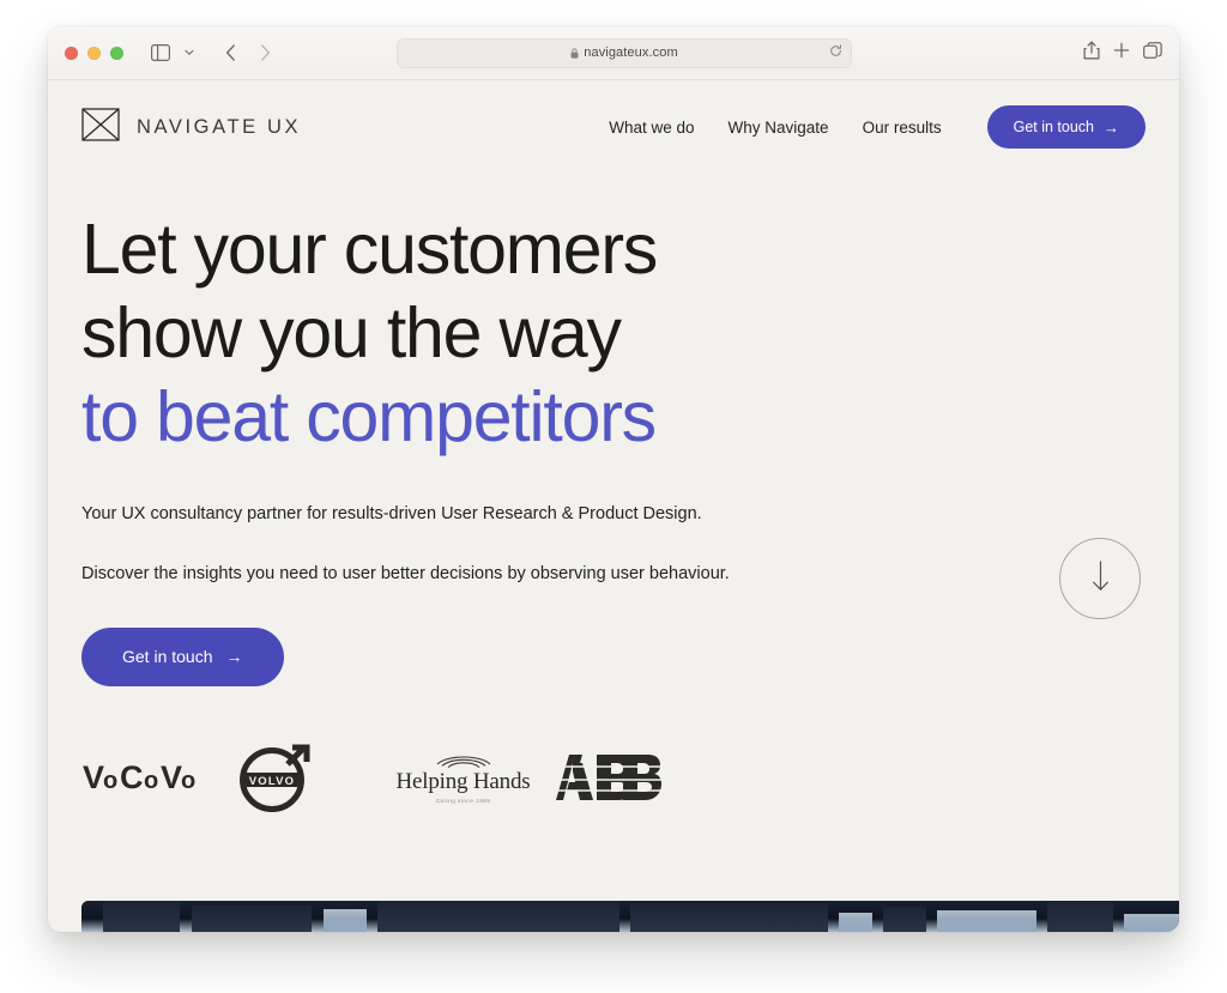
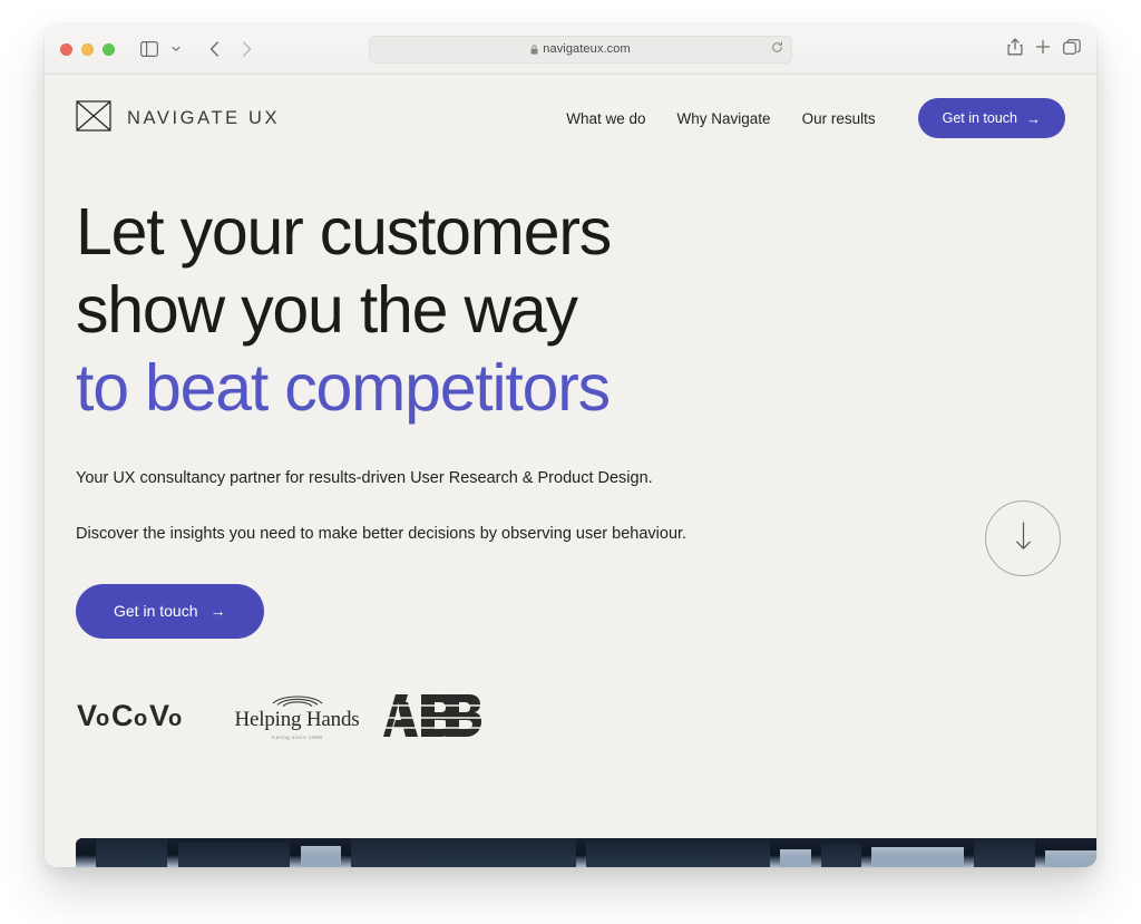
  navigateux.com
  NAVIGATE UX
  What we do
  Why Navigate
  Our results
  Get in touch
  →
  Let your customers
  show you the way
  to beat competitors
  Your UX consultancy partner for results-driven User Research & Product Design.
- Discover the insights you need to user better decisions by observing user behaviour.
+ Discover the insights you need to make better decisions by observing user behaviour.
  Get in touch
  →
  V
  o
  C
  o
  V
  o
- VOLVO
  Helping Hands
